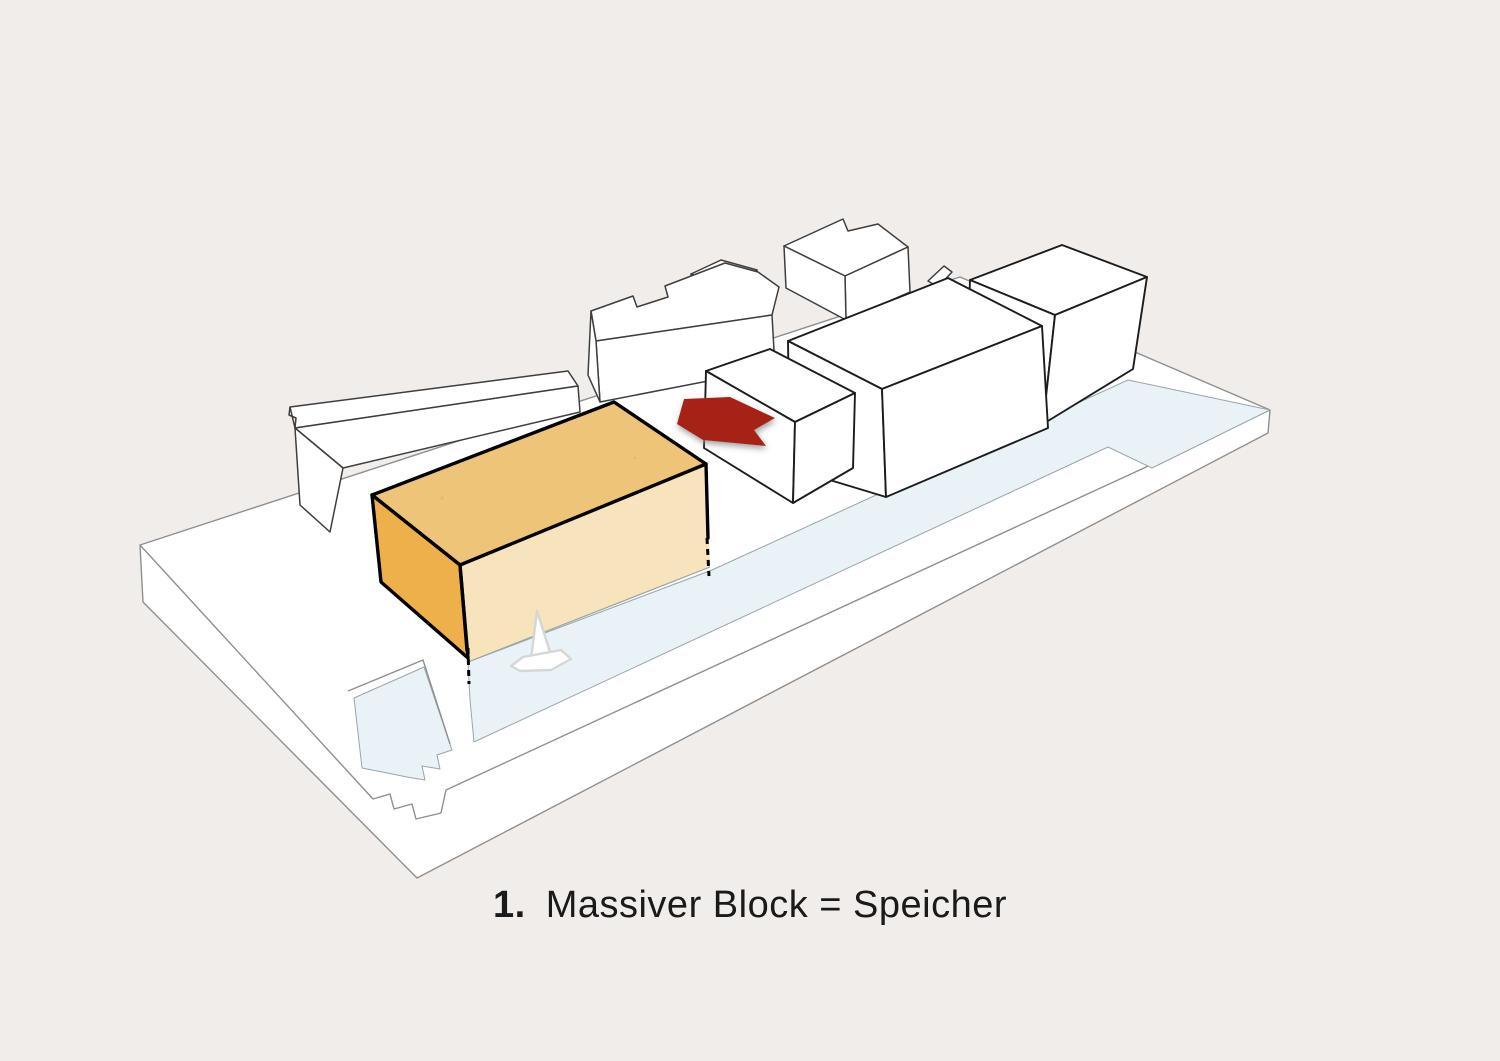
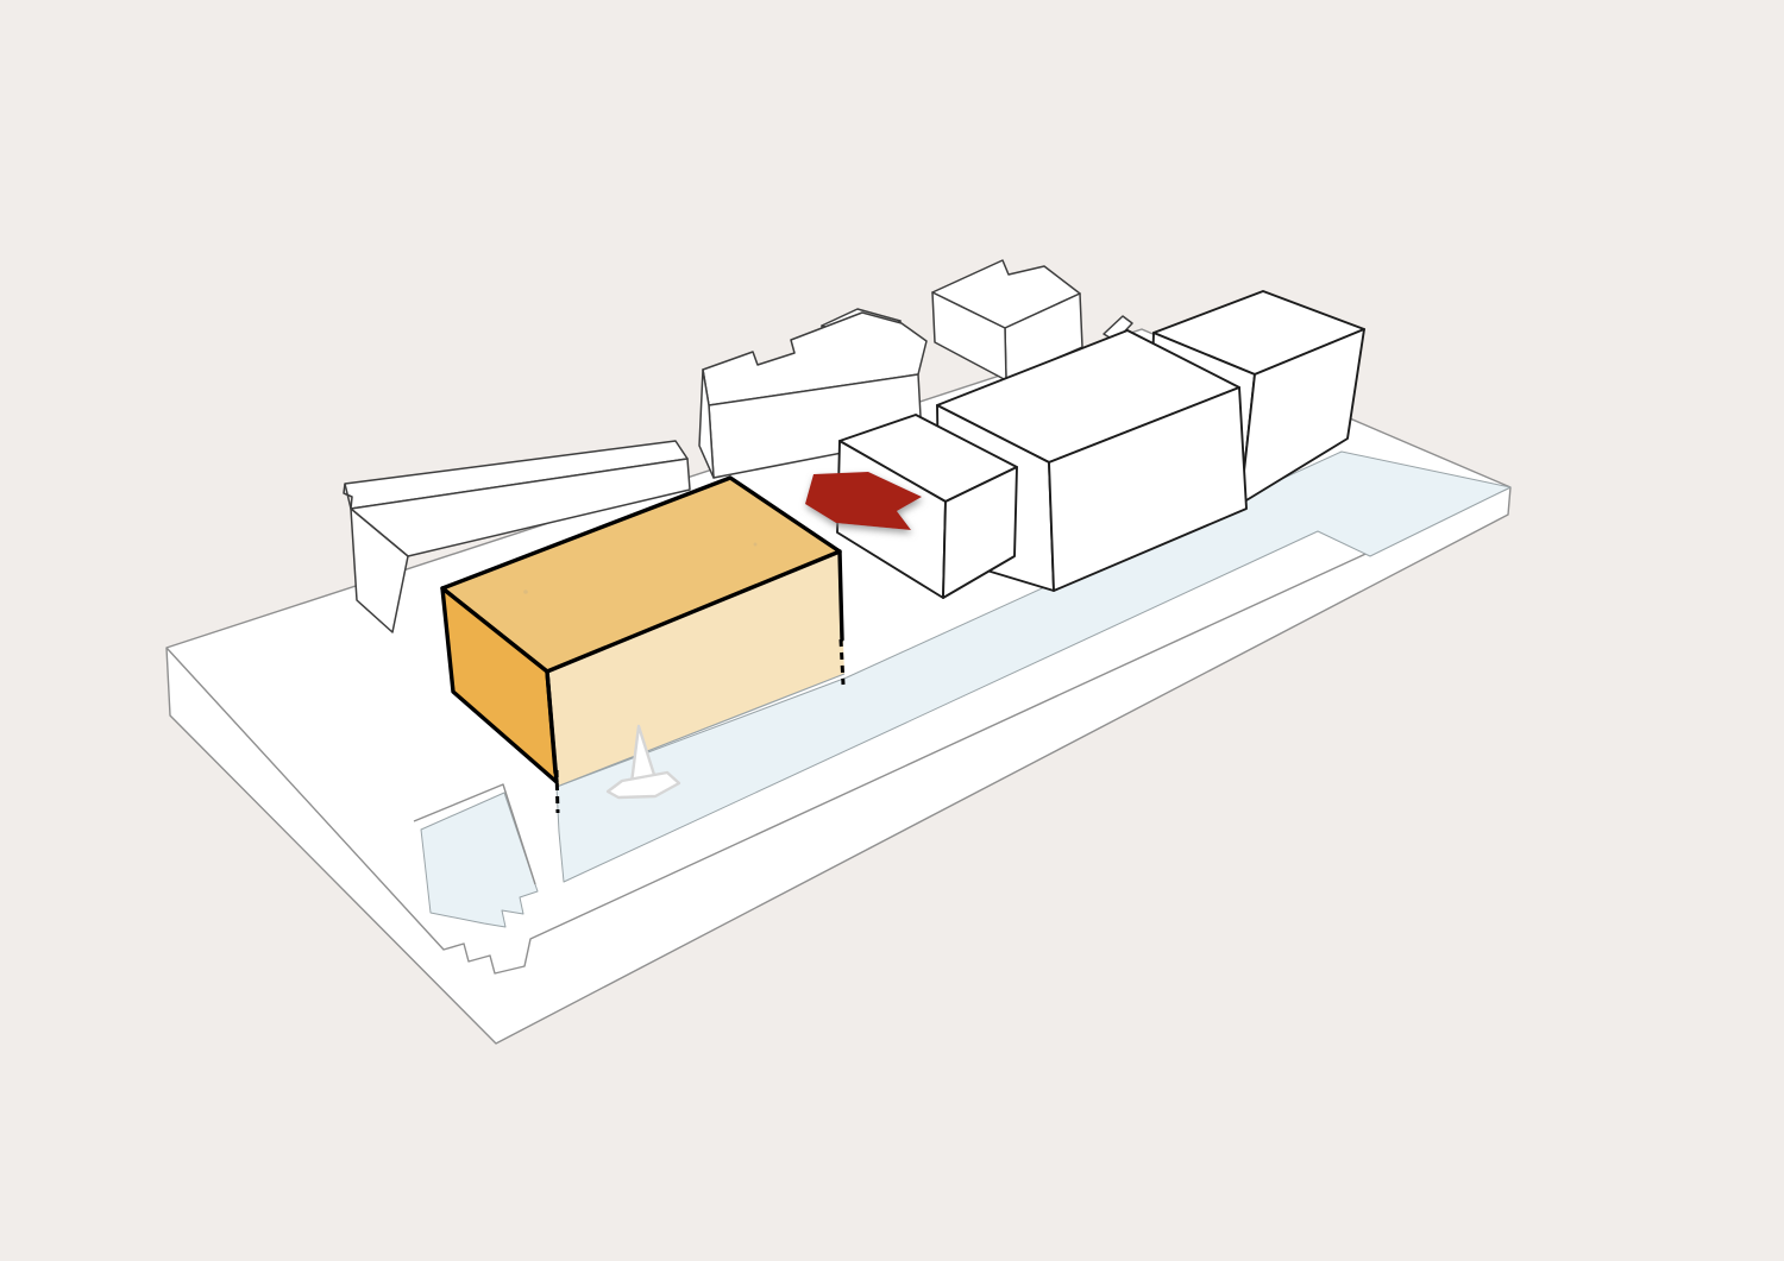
- 1. Massiver Block = Speicher
